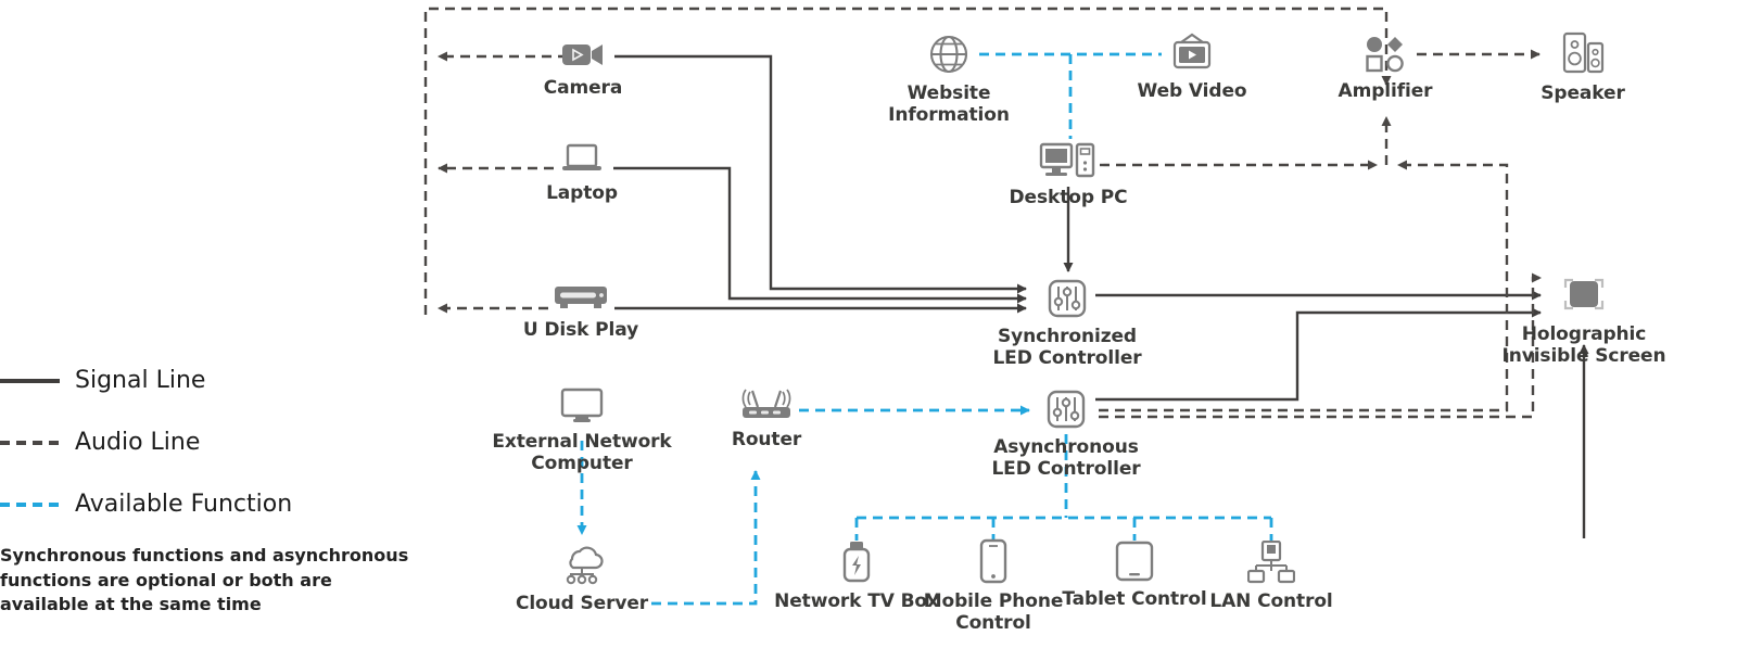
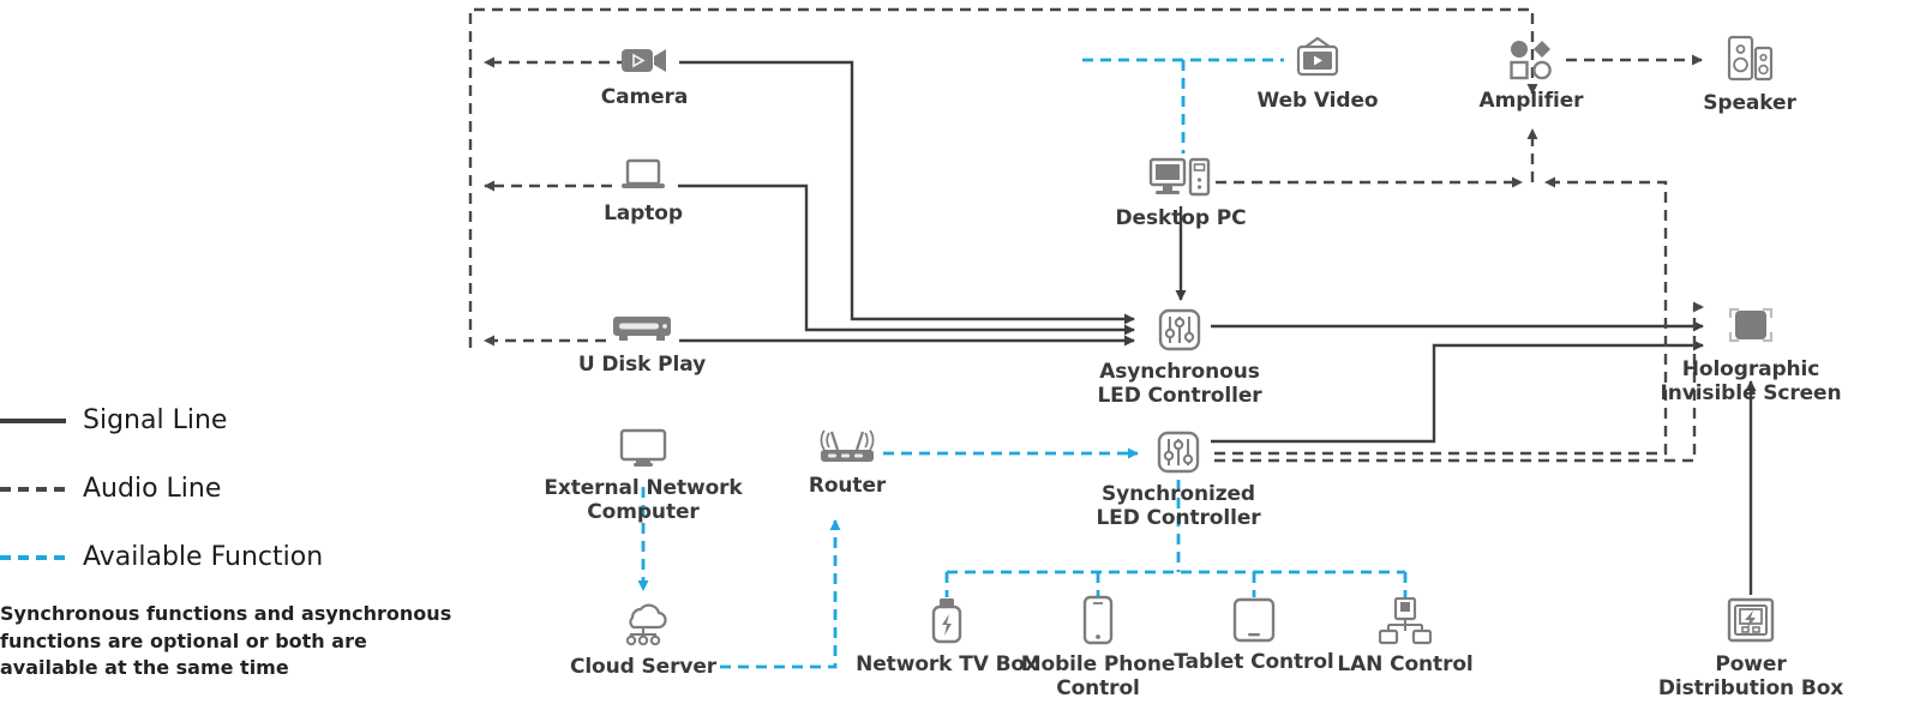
  Signal Line
  Audio Line
  Available Function
  Synchronous functions and asynchronous
  functions are optional or both are
  available at the same time
  Camera
- Website Information
  Web Video
  Amplifier
  Speaker
  Laptop
  Desktop PC
  U Disk Play
- Synchronized LED Controller
+ Asynchronous LED Controller
  Holographic
  Invisible Screen
  External Network
  Computer
  Router
- Asynchronous LED Controller
+ Synchronized LED Controller
  Cloud Server
  Network TV Box
  Mobile Phone
  Control
  Tablet Control
  LAN Control
+ Power Distribution Box
